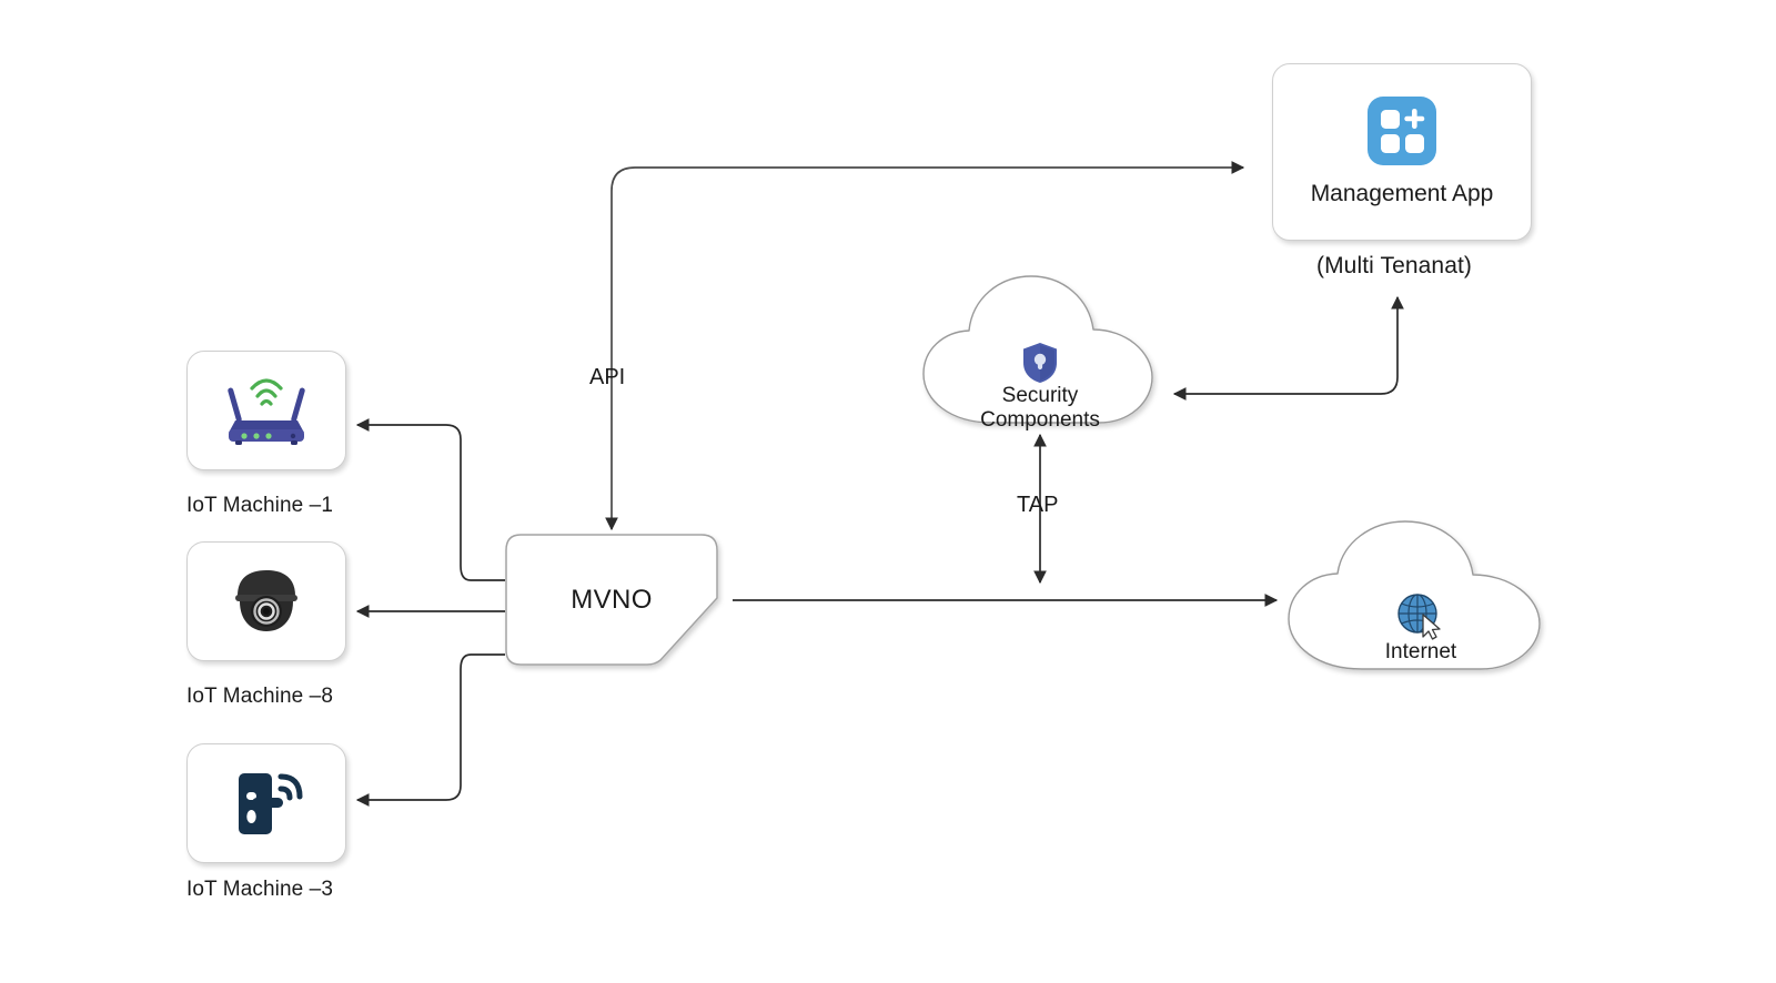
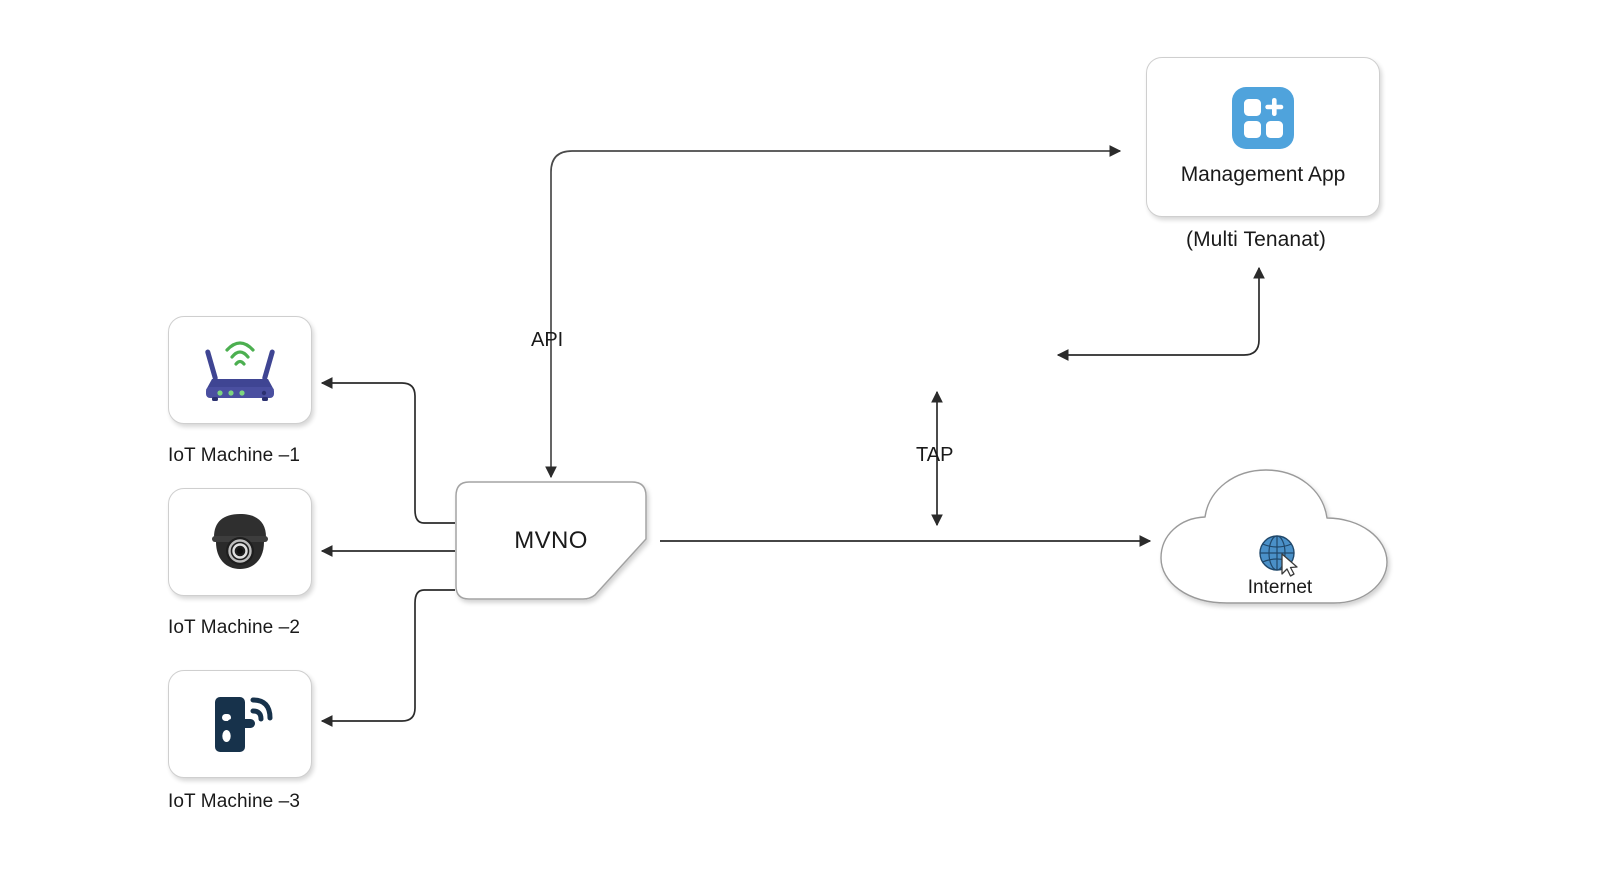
  Management App
  (Multi Tenanat)
- Security
- Components
  Internet
  MVNO
  IoT Machine –1
- IoT Machine –8
+ IoT Machine –2
  IoT Machine –3
  API
  TAP
